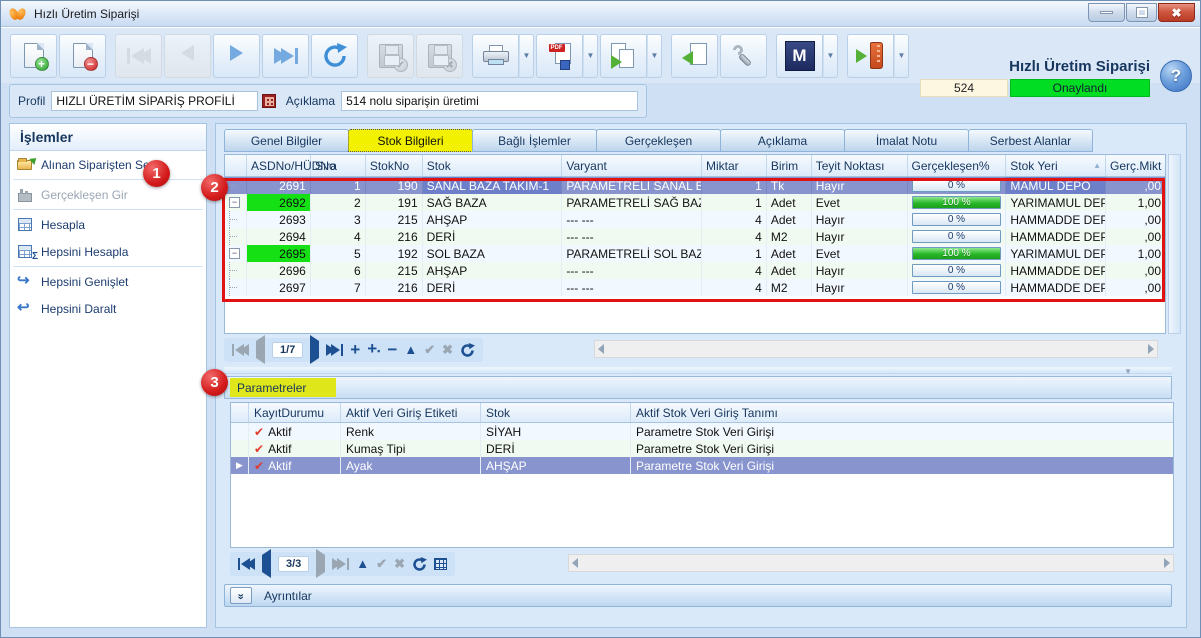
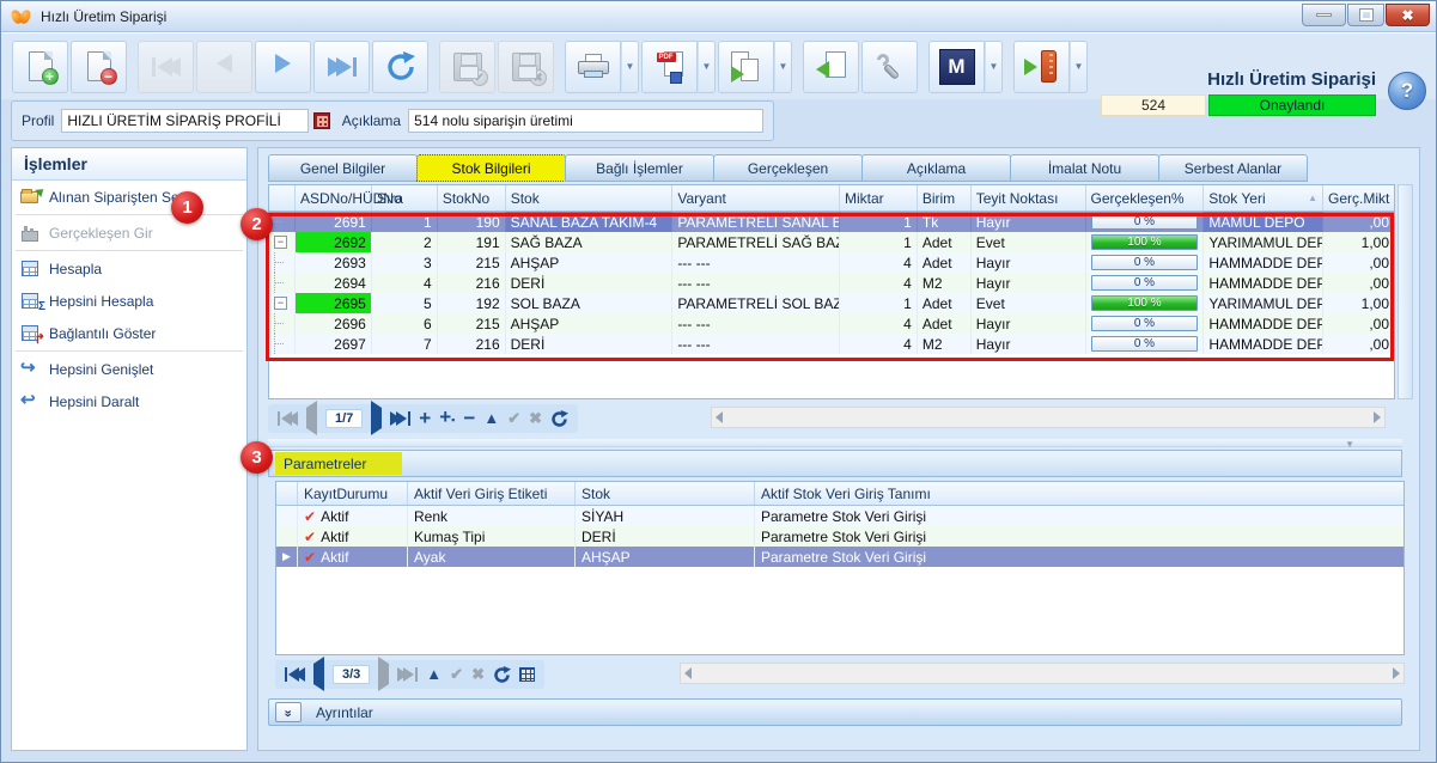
  Hızlı Üretim Siparişi
  ✖
  +
  −
  ✔
  ✖
  ▼
  ▼
  ▼
  M
  ▼
  ▼
  Hızlı Üretim Siparişi
  524
  Onaylandı
  ?
  Profil
  HIZLI ÜRETİM SİPARİŞ PROFİLİ
  Açıklama
  514 nolu siparişin üretimi
  İşlemler
  Alınan Siparişten S
  Gerçekleşen Gir
  Hesapla
  Σ
  Hepsini Hesapla
+ ↱
+ Bağlantılı Göster
  ↪
  Hepsini Genişlet
  ↩
  Hepsini Daralt
  Genel Bilgiler
  Stok Bilgileri
  Bağlı İşlemler
  Gerçekleşen
  Açıklama
  İmalat Notu
  Serbest Alanlar
  ASDNo/HÜ
  Sıra
  StokNo
  Stok
  Varyant
  Miktar
  Birim
  Teyit Noktası
  Gerçekleşen%
  Stok Yeri
  ▲
  Gerç.Mikt
  2691
  1
  190
- SANAL BAZA TAKIM-1
+ SANAL BAZA TAKIM-4
  PARAMETRELİ SANAL B
  1
  Tk
  Hayır
  0 %
  MAMUL DEPO
  ,00
  −
  2692
  2
  191
  SAĞ BAZA
  PARAMETRELİ SAĞ BAZ
  1
  Adet
  Evet
  100 %
  YARIMAMUL DEP
  1,00
  2693
  3
  215
  AHŞAP
  --- ---
  4
  Adet
  Hayır
  0 %
  HAMMADDE DEP
  ,00
  2694
  4
  216
  DERİ
  --- ---
  4
  M2
  Hayır
  0 %
  HAMMADDE DEP
  ,00
  −
  2695
  5
  192
  SOL BAZA
  PARAMETRELİ SOL BAZ
  1
  Adet
  Evet
  100 %
  YARIMAMUL DEP
  1,00
  2696
  6
  215
  AHŞAP
  --- ---
  4
  Adet
  Hayır
  0 %
  HAMMADDE DEP
  ,00
  2697
  7
  216
  DERİ
  --- ---
  4
  M2
  Hayır
  0 %
  HAMMADDE DEP
  ,00
  1/7
  +
  +▪
  −
  ▲
  ✔
  ✖
  ▼
  Parametreler
  KayıtDurumu
  Aktif Veri Giriş Etiketi
  Stok
  Aktif Stok Veri Giriş Tanımı
  ✔
  Aktif
  Renk
  SİYAH
  Parametre Stok Veri Girişi
  ✔
  Aktif
  Kumaş Tipi
  DERİ
  Parametre Stok Veri Girişi
  ▶
  ✔
  Aktif
  Ayak
  AHŞAP
  Parametre Stok Veri Girişi
  3/3
  ▲
  ✔
  ✖
  Ayrıntılar
  1
  2
  3
